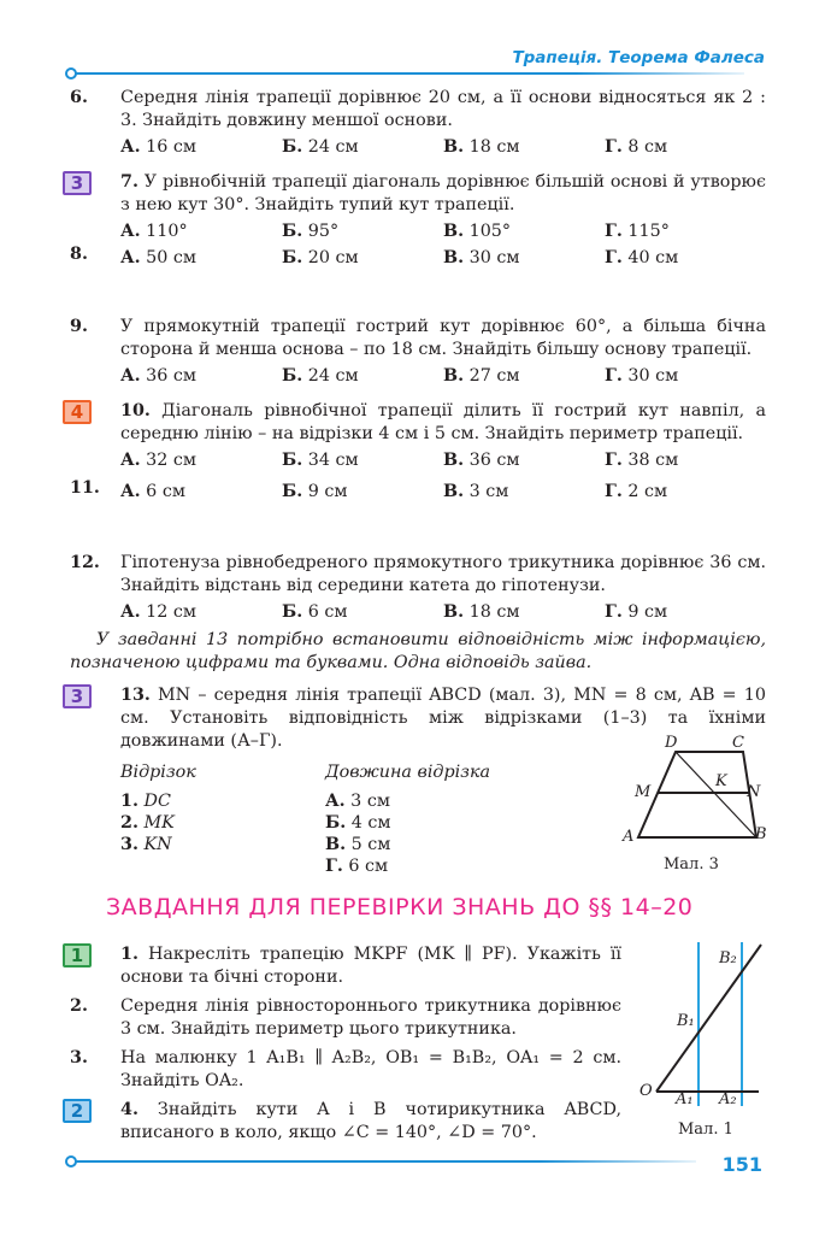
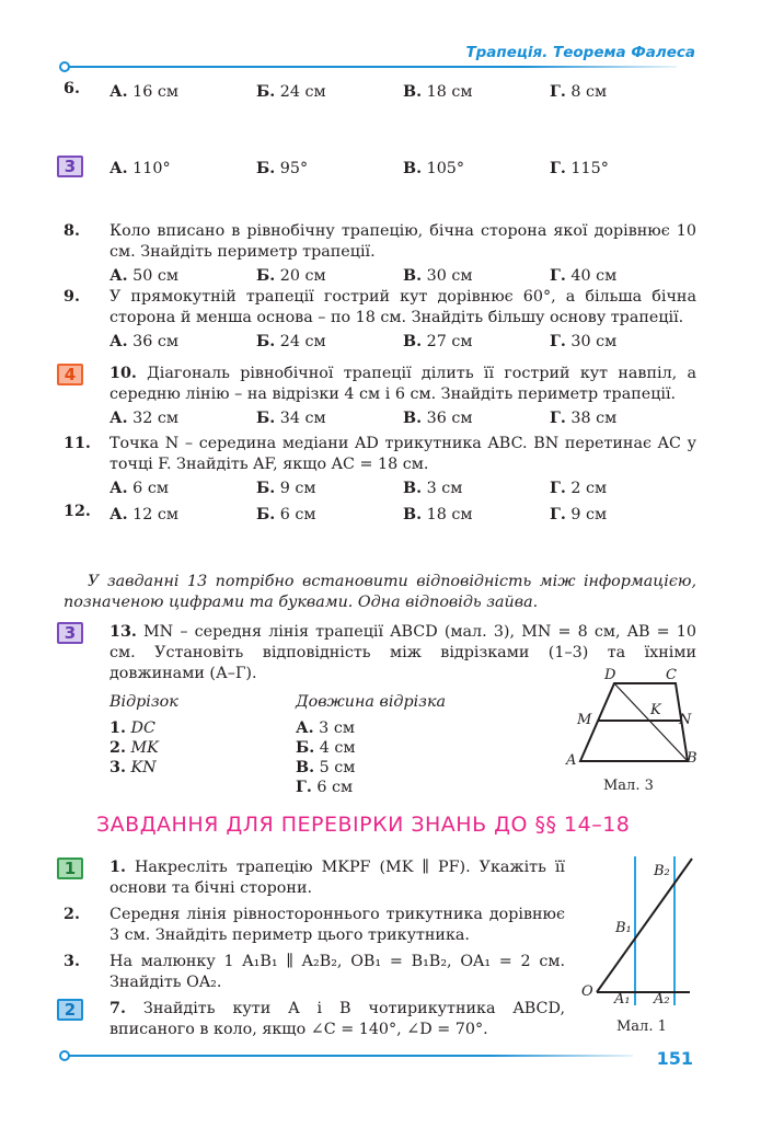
  Трапеція. Теорема Фалеса
  6.
- Середня лінія трапеції дорівнює 20 см, а її основи відносяться як 2 : 3. Знайдіть довжину меншої основи.
  А. 16 см
  Б. 24 см
  В. 18 см
  Г. 8 см
  3
- 7. У рівнобічній трапеції діагональ дорівнює більшій основі й утворює з нею кут 30°. Знайдіть тупий кут трапеції.
  А. 110°
  Б. 95°
  В. 105°
  Г. 115°
  8.
+ Коло вписано в рівнобічну трапецію, бічна сторона якої дорівнює 10 см. Знайдіть периметр трапеції.
  А. 50 см
  Б. 20 см
  В. 30 см
  Г. 40 см
  9.
  У прямокутній трапеції гострий кут дорівнює 60°, а більша бічна сторона й менша основа – по 18 см. Знайдіть більшу основу трапеції.
  А. 36 см
  Б. 24 см
  В. 27 см
  Г. 30 см
  4
- 10. Діагональ рівнобічної трапеції ділить її гострий кут навпіл, а середню лінію – на відрізки 4 см і 5 см. Знайдіть периметр трапеції.
+ 10. Діагональ рівнобічної трапеції ділить її гострий кут навпіл, а середню лінію – на відрізки 4 см і 6 см. Знайдіть периметр трапеції.
  А. 32 см
  Б. 34 см
  В. 36 см
  Г. 38 см
  11.
+ Точка N – середина медіани AD трикутника ABC. BN перетинає AC у точці F. Знайдіть AF, якщо AC = 18 см.
  А. 6 см
  Б. 9 см
  В. 3 см
  Г. 2 см
  12.
- Гіпотенуза рівнобедреного прямокутного трикутника дорівнює 36 см. Знайдіть відстань від середини катета до гіпотенузи.
  А. 12 см
  Б. 6 см
  В. 18 см
  Г. 9 см
  У завданні 13 потрібно встановити відповідність між інформацією, позначеною цифрами та буквами. Одна відповідь зайва.
  3
  13. MN – середня лінія трапеції ABCD (мал. 3), MN = 8 см, AB = 10 см. Установіть відповідність між відрізками (1–3) та їхніми довжинами (А–Г).
  Відрізок
  1. DC
  2. MK
  3. KN
  Довжина відрізка
  А. 3 см
  Б. 4 см
  В. 5 см
  Г. 6 см
  D
  C
  M
  K
  N
  A
  B
  Мал. 3
- ЗАВДАННЯ ДЛЯ ПЕРЕВІРКИ ЗНАНЬ ДО §§ 14–20
+ ЗАВДАННЯ ДЛЯ ПЕРЕВІРКИ ЗНАНЬ ДО §§ 14–18
  1
  1. Накресліть трапецію MKPF (MK ∥ PF). Укажіть її основи та бічні сторони.
  2.
  Середня лінія рівностороннього трикутника дорівнює 3 см. Знайдіть периметр цього трикутника.
  3.
  На малюнку 1 A₁B₁ ∥ A₂B₂, OB₁ = B₁B₂, OA₁ = 2 см. Знайдіть OA₂.
  2
- 4. Знайдіть кути A і B чотирикутника ABCD, вписаного в коло, якщо ∠C = 140°, ∠D = 70°.
+ 7. Знайдіть кути A і B чотирикутника ABCD, вписаного в коло, якщо ∠C = 140°, ∠D = 70°.
  B₂
  B₁
  O
  A₁
  A₂
  Мал. 1
  151
